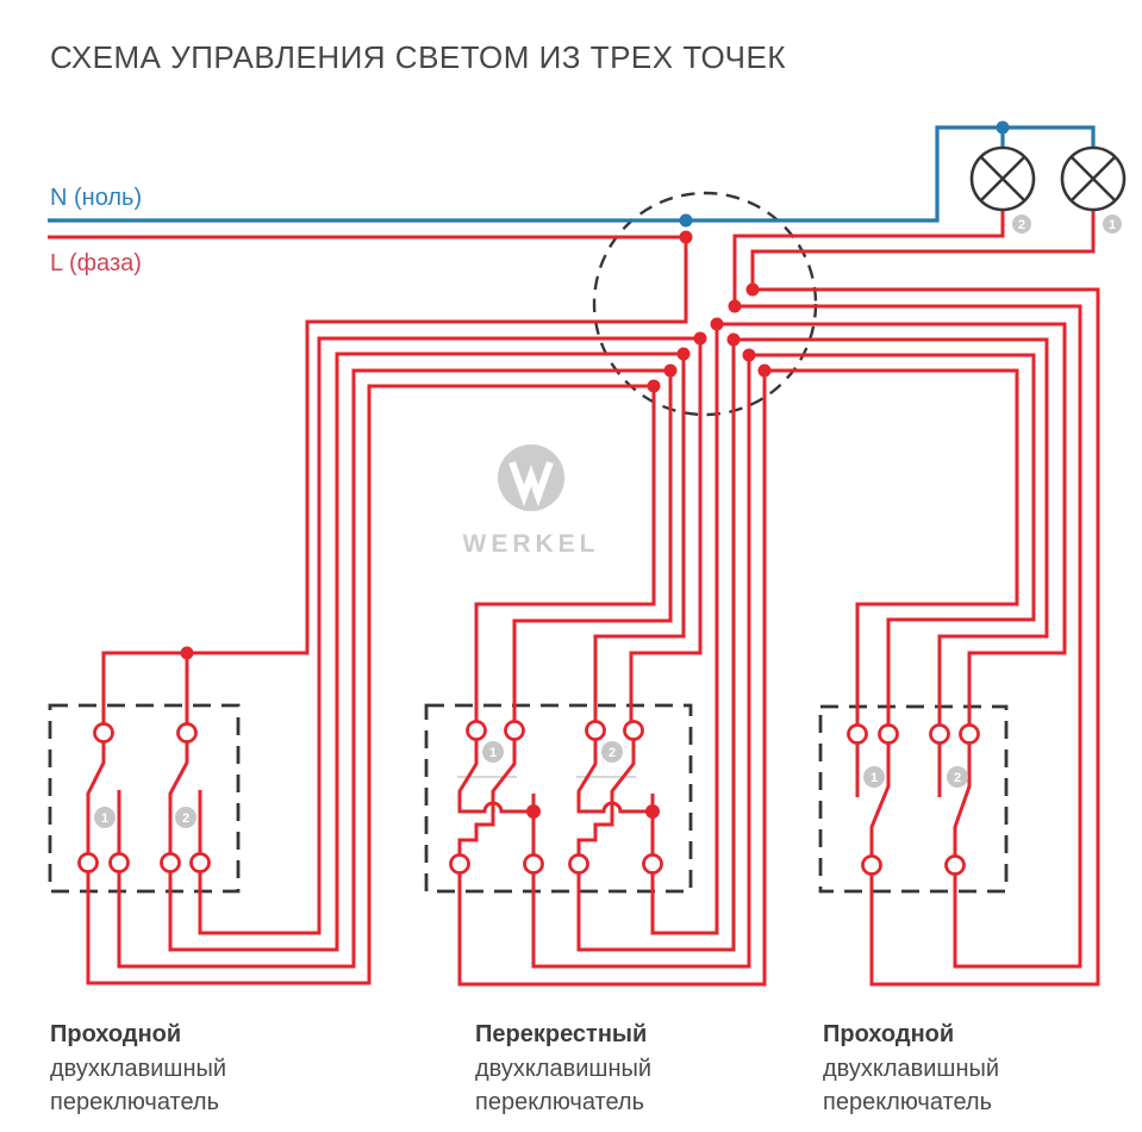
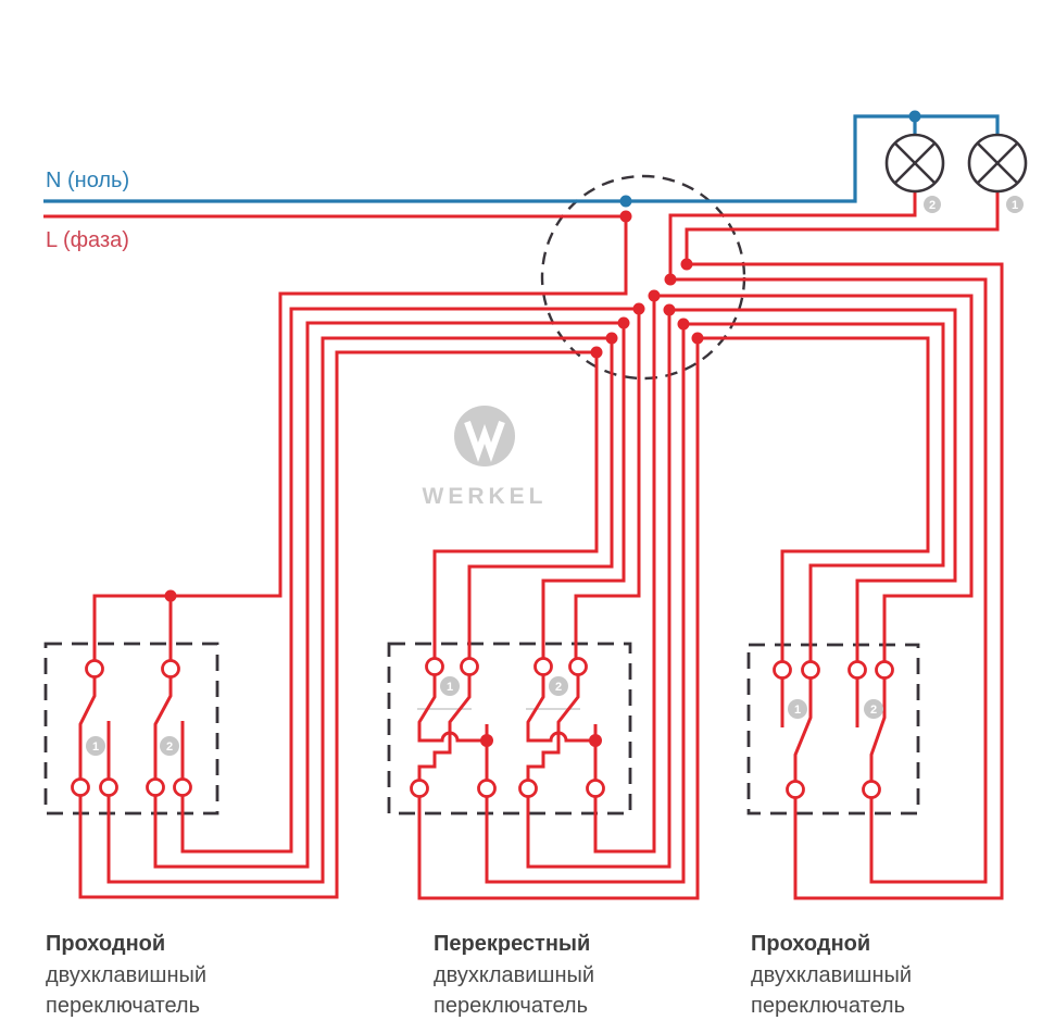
  WERKEL
  2
  1
  1
  2
  1
  2
  1
  2
- СХЕМА УПРАВЛЕНИЯ СВЕТОМ ИЗ ТРЕХ ТОЧЕК
  N (ноль)
  L (фаза)
  Проходной
  двухклавишный
  переключатель
  Перекрестный
  двухклавишный
  переключатель
  Проходной
  двухклавишный
  переключатель
